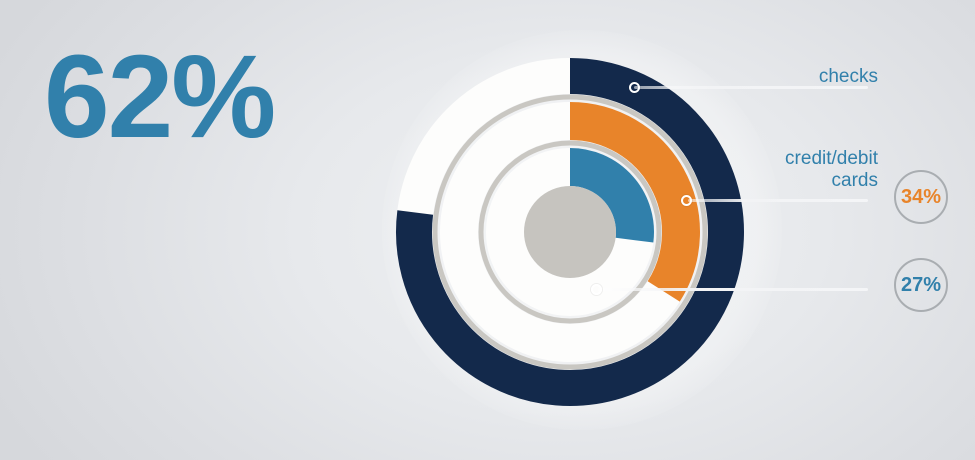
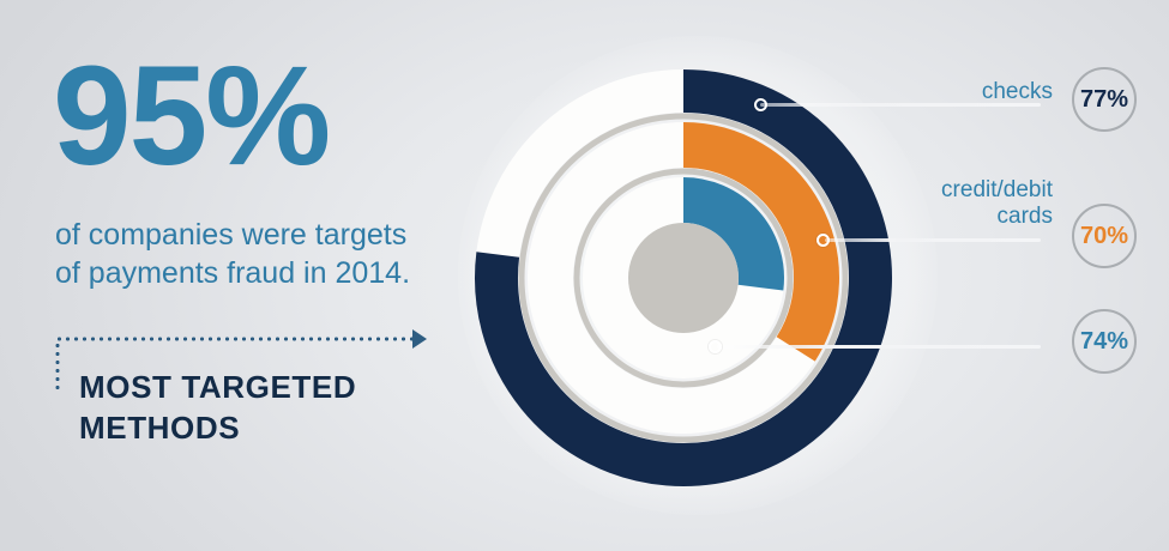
- 62%
+ 95%
+ of companies were targets of payments fraud in 2014.
+ MOST TARGETED METHODS
  checks
+ 77%
  credit/debit
  cards
- 34%
+ 70%
- 27%
+ 74%
